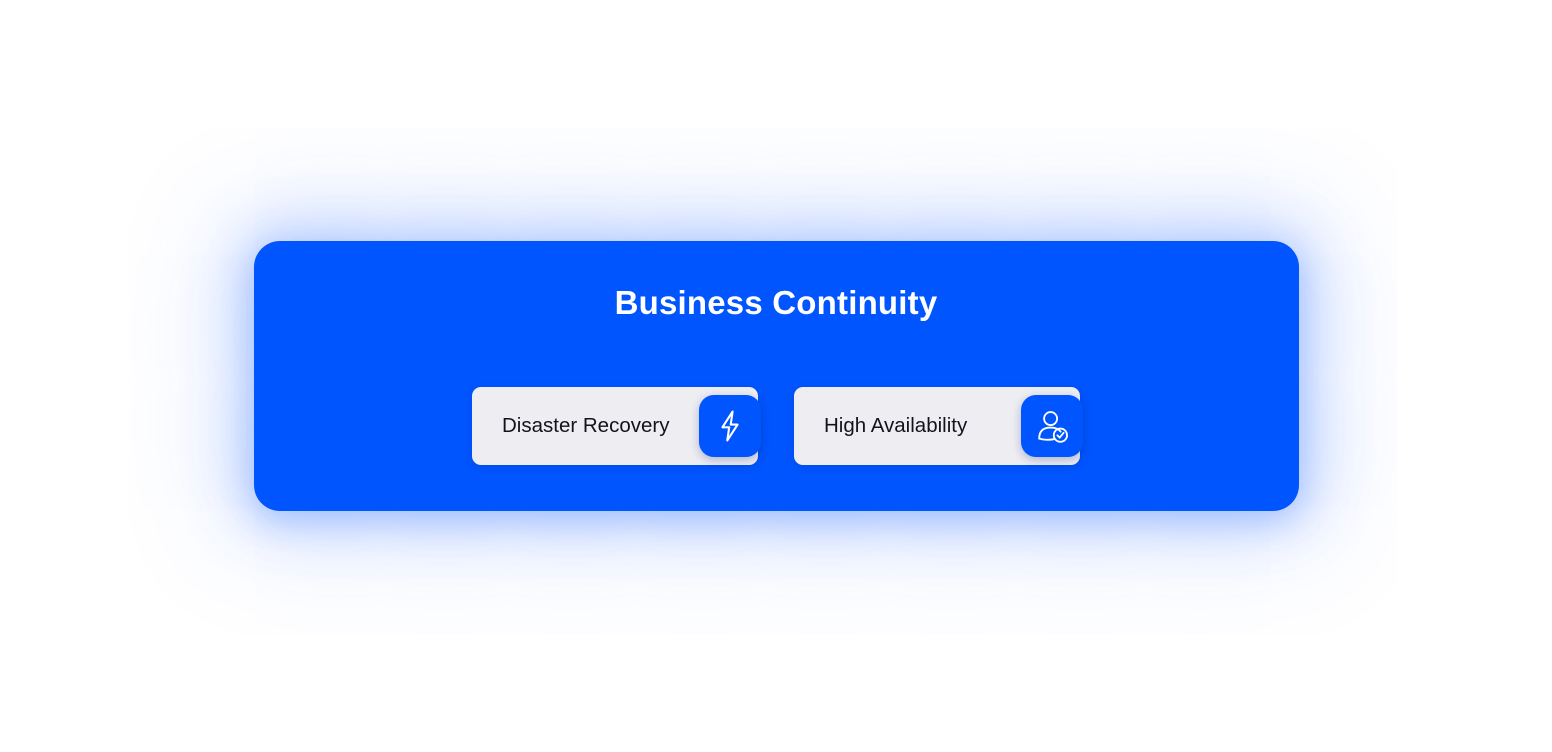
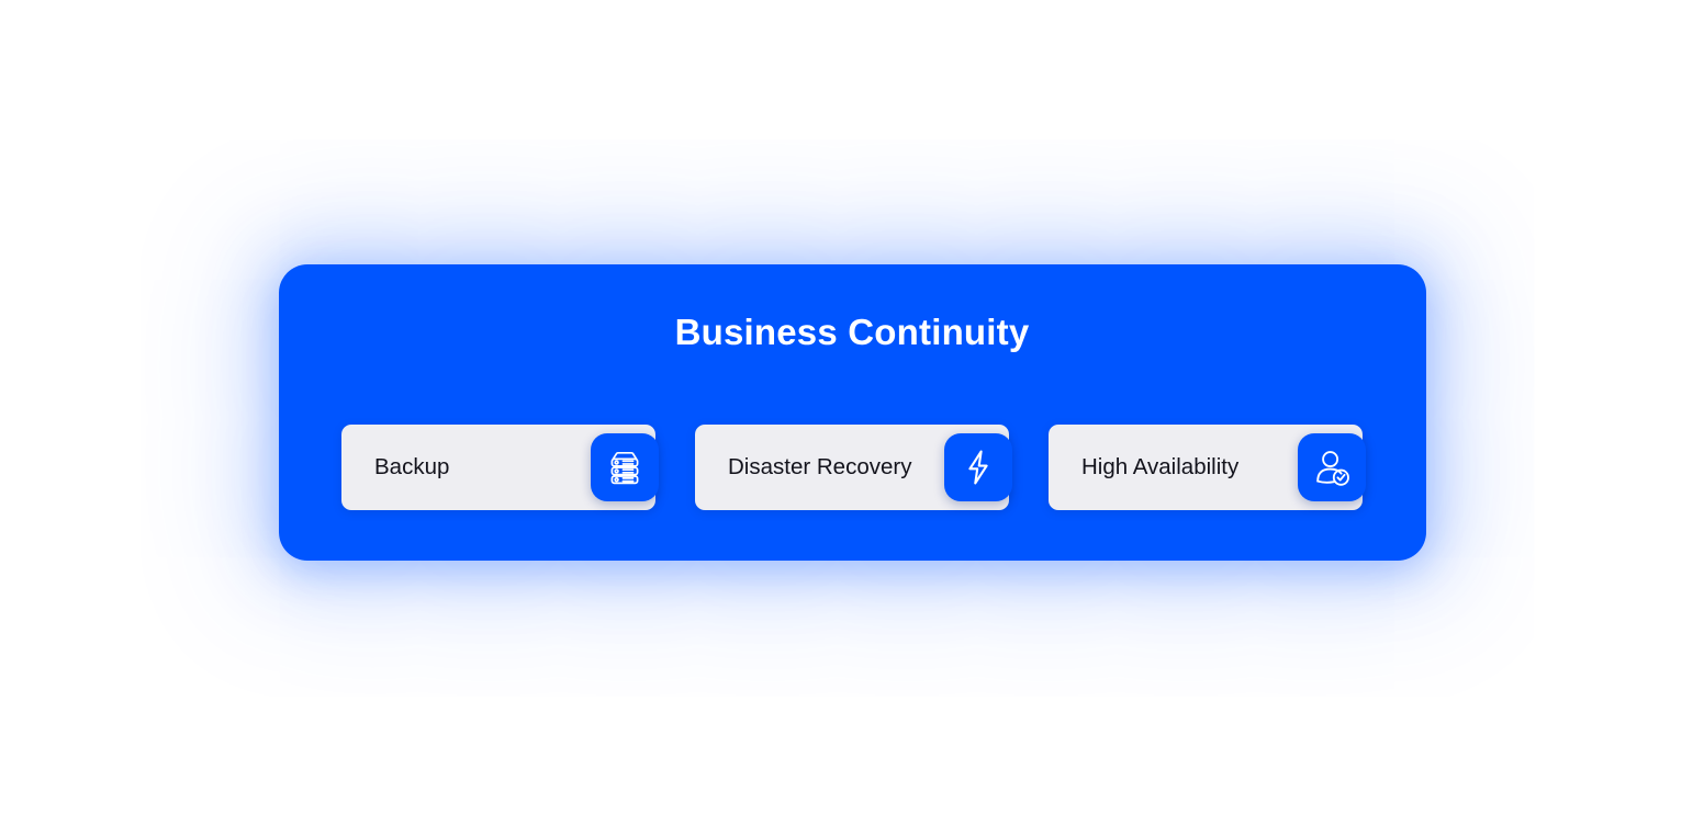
  Business Continuity
+ Backup
  Disaster Recovery
  High Availability
